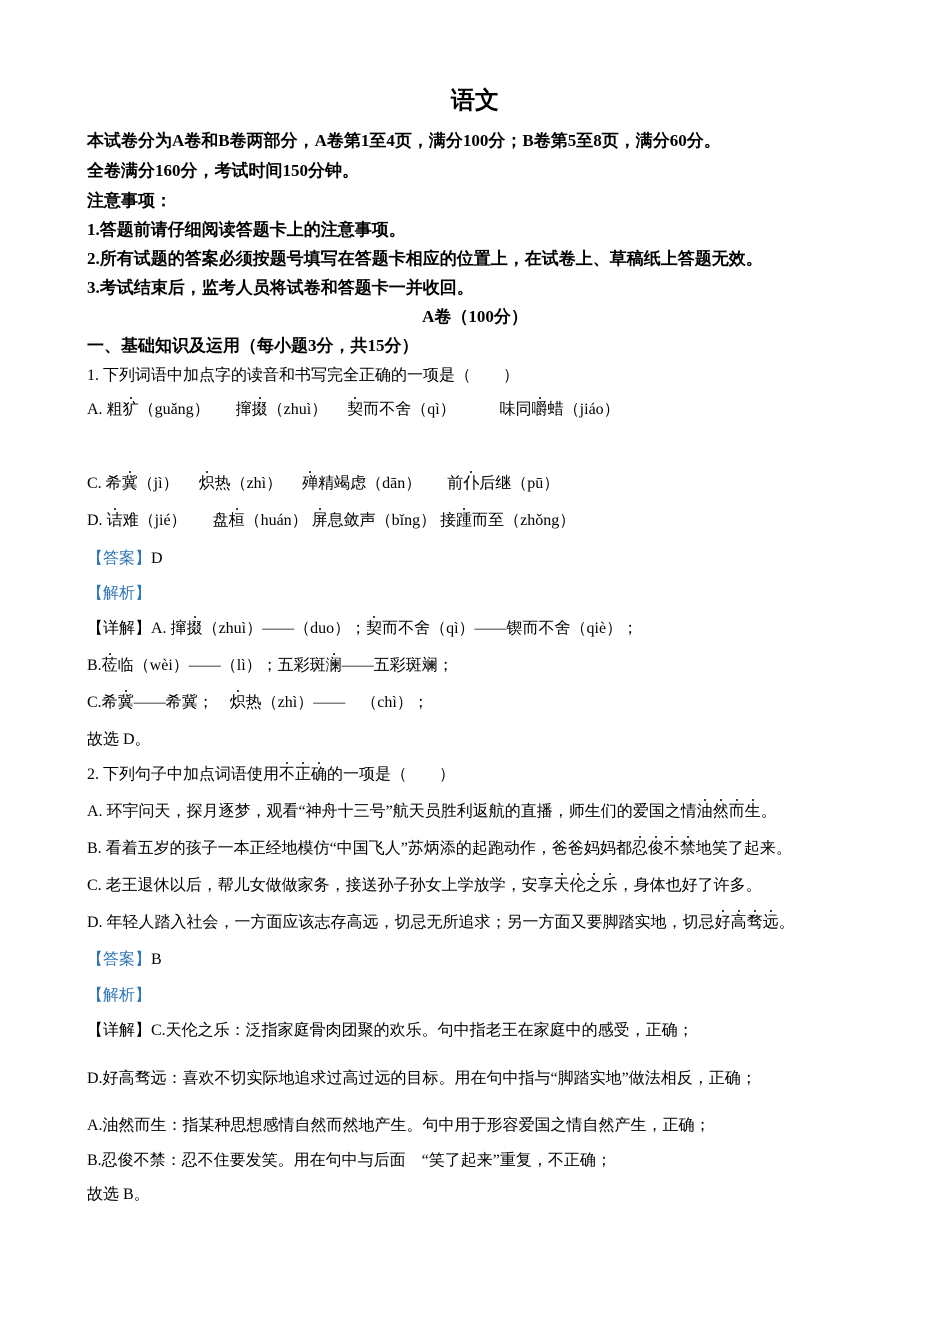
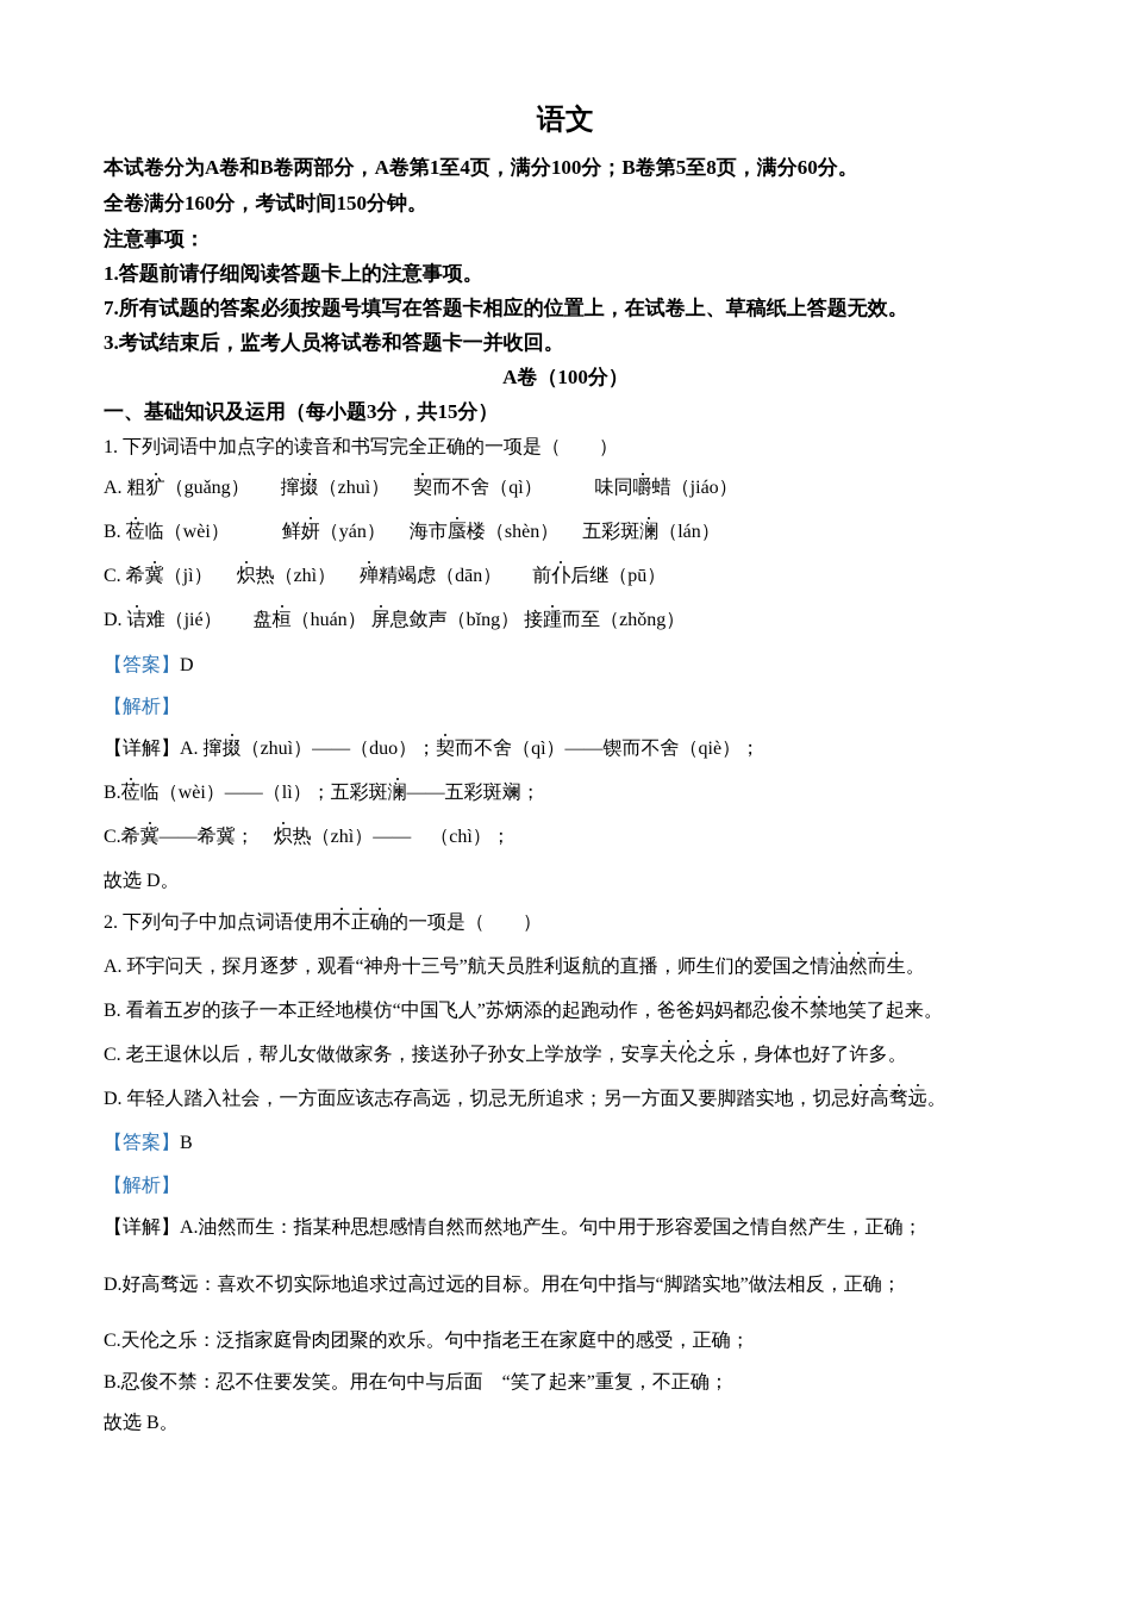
  语文
  本试卷分为A卷和B卷两部分，A卷第1至4页，满分100分；B卷第5至8页，满分60分。
  全卷满分160分，考试时间150分钟。
  注意事项：
  1.答题前请仔细阅读答题卡上的注意事项。
- 2.所有试题的答案必须按题号填写在答题卡相应的位置上，在试卷上、草稿纸上答题无效。
+ 7.所有试题的答案必须按题号填写在答题卡相应的位置上，在试卷上、草稿纸上答题无效。
  3.考试结束后，监考人员将试卷和答题卡一并收回。
  A卷（100分）
  一、基础知识及运用（每小题3分，共15分）
  1. 下列词语中加点字的读音和书写完全正确的一项是（ ）
  A. 粗犷（guǎng） 撺掇（zhuì） 契而不舍（qì） 味同嚼蜡（jiáo）
+ B. 莅临（wèi） 鲜妍（yán） 海市蜃楼（shèn） 五彩斑澜（lán）
  C. 希冀（jì） 炽热（zhì） 殚精竭虑（dān） 前仆后继（pū）
  D. 诘难（jié） 盘桓（huán） 屏息敛声（bǐng） 接踵而至（zhǒng）
  【答案】D
  【解析】
  【详解】A. 撺掇（zhuì）——（duo）；契而不舍（qì）——锲而不舍（qiè）；
  B.莅临（wèi）——（lì）；五彩斑澜——五彩斑斓；
  C.希冀——希冀； 炽热（zhì）—— （chì）；
  故选 D。
  2. 下列句子中加点词语使用不正确的一项是（ ）
  A. 环宇问天，探月逐梦，观看“神舟十三号”航天员胜利返航的直播，师生们的爱国之情油然而生。
  B. 看着五岁的孩子一本正经地模仿“中国飞人”苏炳添的起跑动作，爸爸妈妈都忍俊不禁地笑了起来。
  C. 老王退休以后，帮儿女做做家务，接送孙子孙女上学放学，安享天伦之乐，身体也好了许多。
  D. 年轻人踏入社会，一方面应该志存高远，切忌无所追求；另一方面又要脚踏实地，切忌好高骛远。
  【答案】B
  【解析】
- 【详解】C.天伦之乐：泛指家庭骨肉团聚的欢乐。句中指老王在家庭中的感受，正确；
+ 【详解】A.油然而生：指某种思想感情自然而然地产生。句中用于形容爱国之情自然产生，正确；
  D.好高骛远：喜欢不切实际地追求过高过远的目标。用在句中指与“脚踏实地”做法相反，正确；
- A.油然而生：指某种思想感情自然而然地产生。句中用于形容爱国之情自然产生，正确；
+ C.天伦之乐：泛指家庭骨肉团聚的欢乐。句中指老王在家庭中的感受，正确；
  B.忍俊不禁：忍不住要发笑。用在句中与后面 “笑了起来”重复，不正确；
  故选 B。
